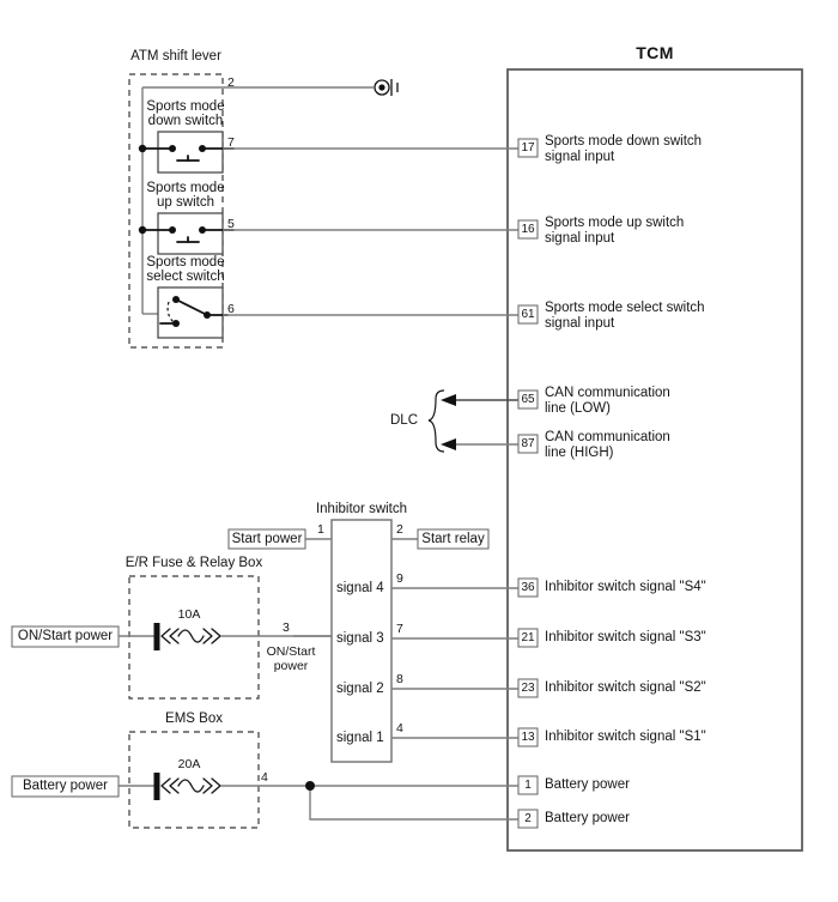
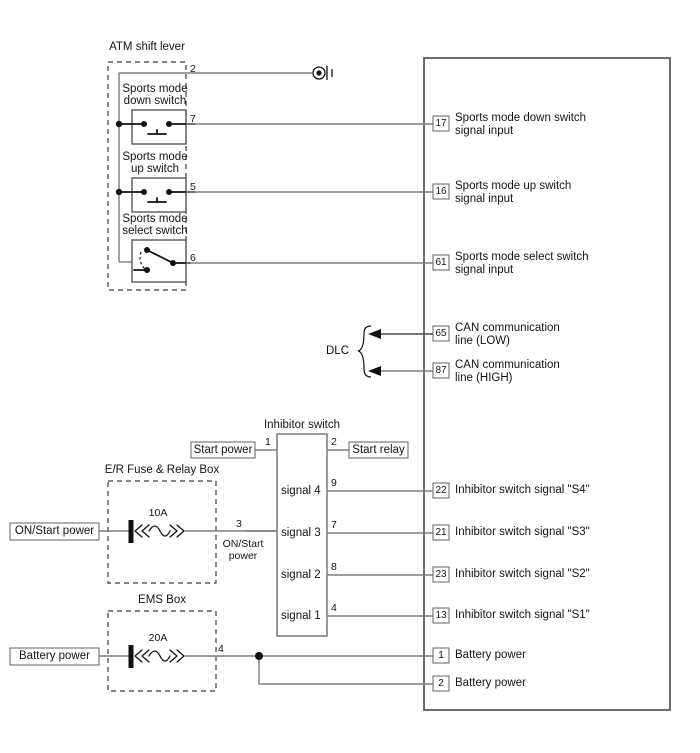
- TCM
  ATM shift lever
  2
  Sports mode
  down switch
  7
  Sports mode
  up switch
  5
  Sports mode
  select switch
  6
  DLC
  Inhibitor switch
  1
  2
  Start power
  Start relay
  signal 4
  9
  signal 3
  7
  signal 2
  8
  signal 1
  4
  E/R Fuse & Relay Box
  10A
  ON/Start power
  3
  ON/Start
  power
  EMS Box
  20A
  Battery power
  4
  17
  16
  61
  65
  87
- 36
+ 22
  21
  23
  13
  1
  2
  Sports mode down switch
  signal input
  Sports mode up switch
  signal input
  Sports mode select switch
  signal input
  CAN communication
  line (LOW)
  CAN communication
  line (HIGH)
  Inhibitor switch signal "S4"
  Inhibitor switch signal "S3"
  Inhibitor switch signal "S2"
  Inhibitor switch signal "S1"
  Battery power
  Battery power
